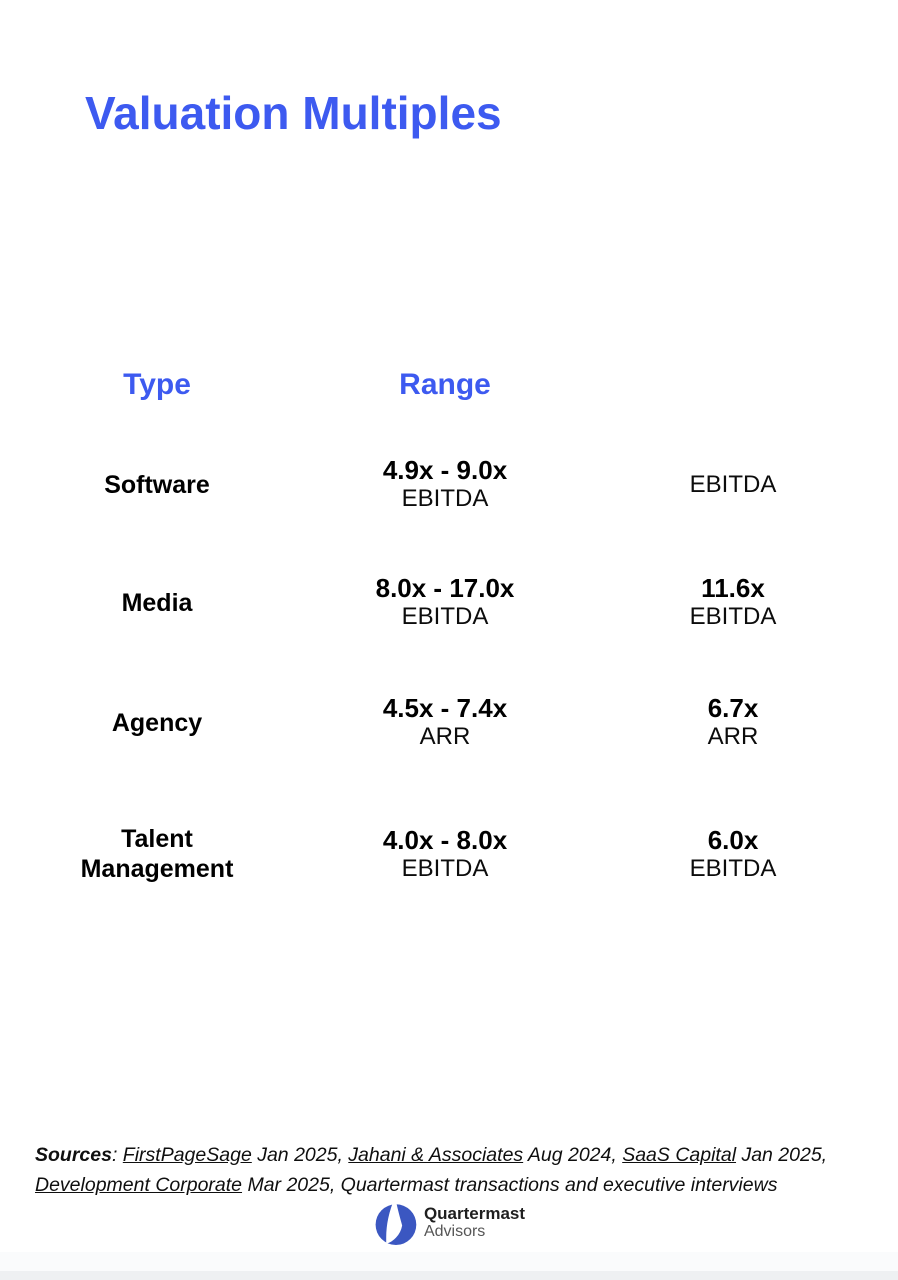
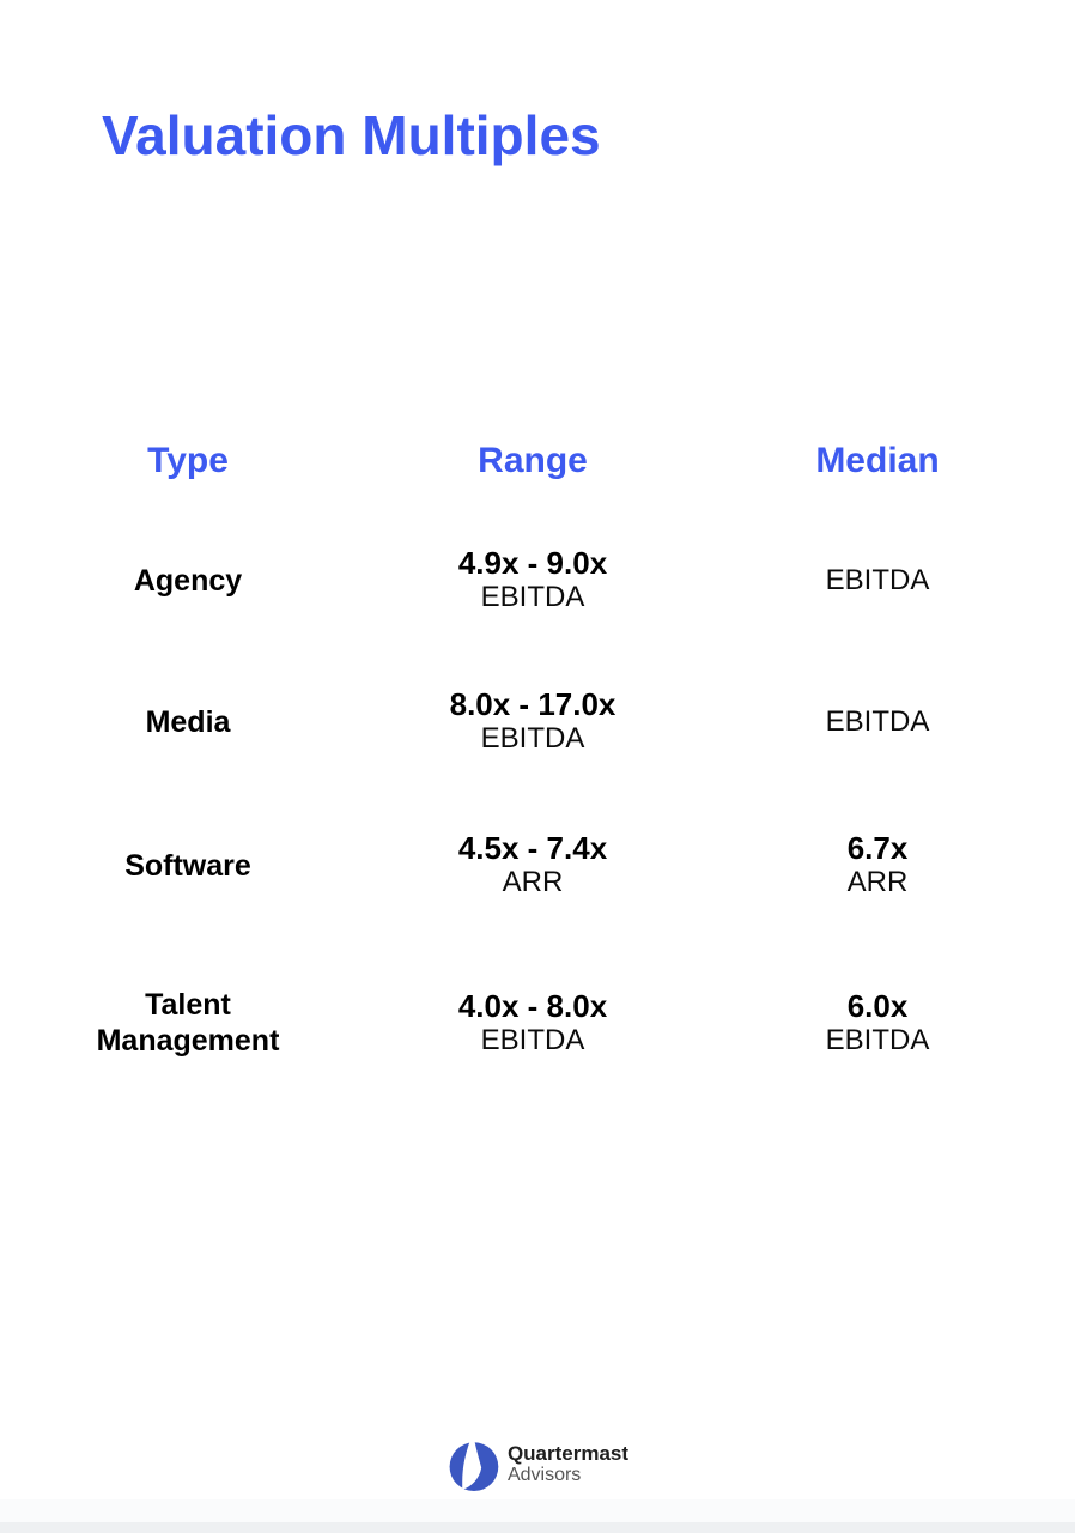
  Valuation Multiples
  Type
  Range
+ Median
- Software
+ Agency
  4.9x - 9.0x
  EBITDA
  EBITDA
  Media
  8.0x - 17.0x
  EBITDA
- 11.6x
  EBITDA
- Agency
+ Software
  4.5x - 7.4x
  ARR
  6.7x
  ARR
  Talent Management
  4.0x - 8.0x
  EBITDA
  6.0x
  EBITDA
- Sources: FirstPageSage Jan 2025, Jahani & Associates Aug 2024, SaaS Capital Jan 2025, Development Corporate Mar 2025, Quartermast transactions and executive interviews
  Quartermast
  Advisors
